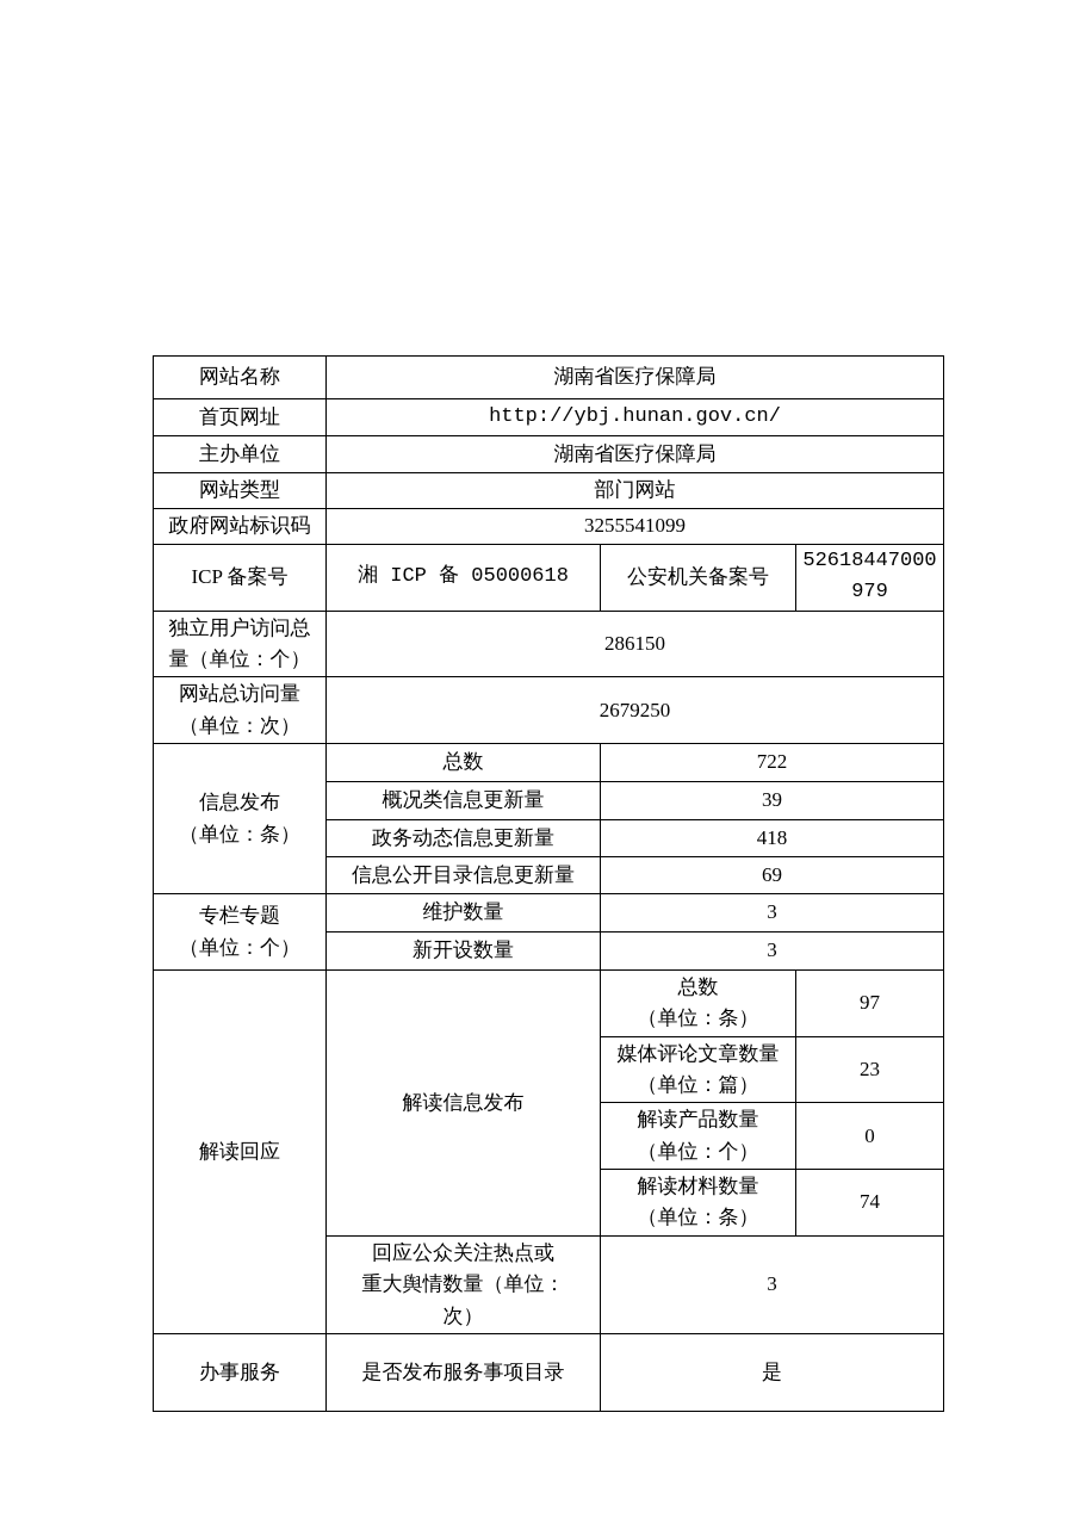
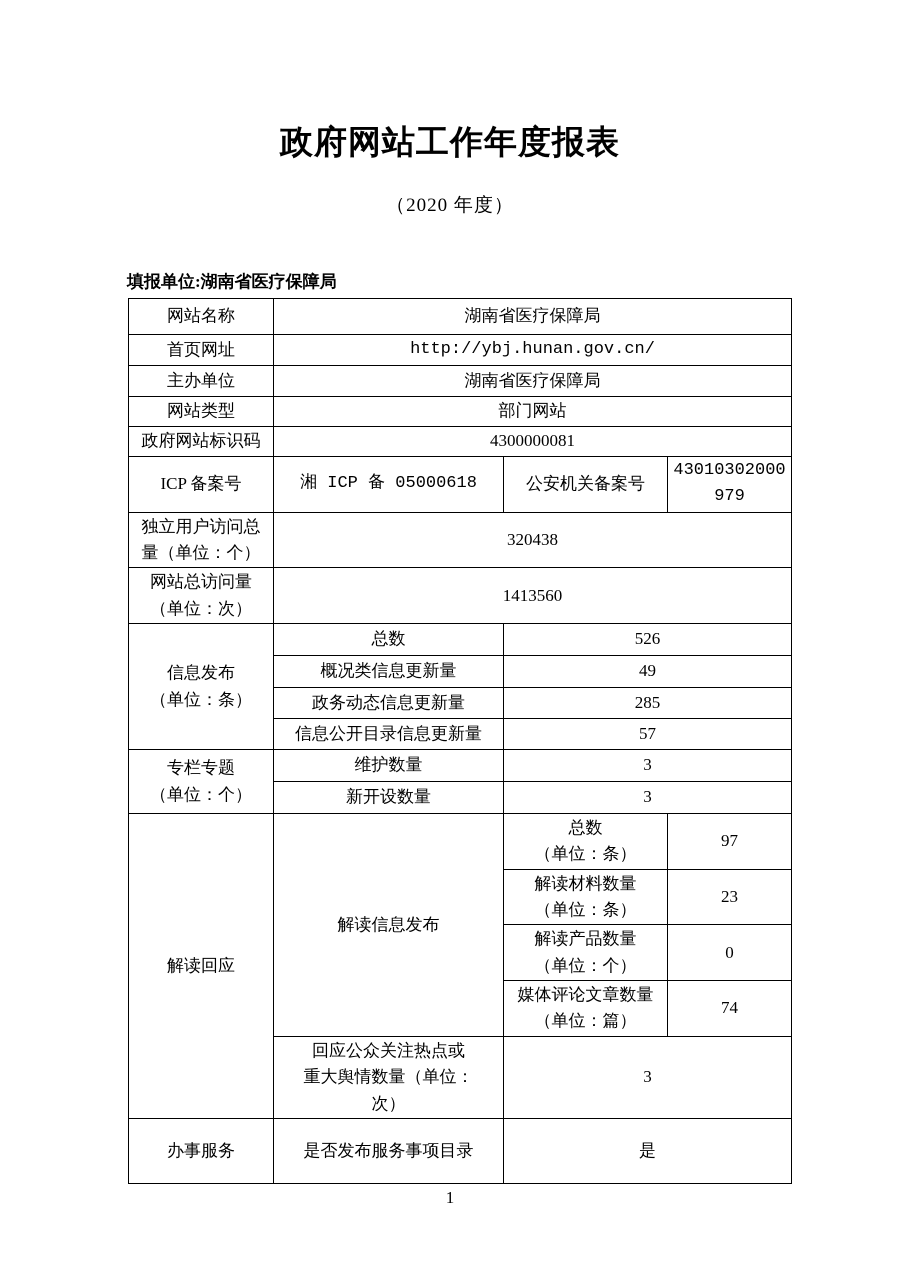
+ 政府网站工作年度报表
+ （2020 年度）
+ 填报单位:湖南省医疗保障局
  网站名称	湖南省医疗保障局
  首页网址	http://ybj.hunan.gov.cn/
  主办单位	湖南省医疗保障局
  网站类型	部门网站
- 政府网站标识码	3255541099
+ 政府网站标识码	4300000081
- ICP 备案号	湘 ICP 备 05000618	公安机关备案号	52618447000 979
+ ICP 备案号	湘 ICP 备 05000618	公安机关备案号	43010302000 979
- 独立用户访问总 量（单位：个）	286150
+ 独立用户访问总 量（单位：个）	320438
- 网站总访问量 （单位：次）	2679250
+ 网站总访问量 （单位：次）	1413560
- 信息发布 （单位：条）	总数	722
+ 信息发布 （单位：条）	总数	526
- 概况类信息更新量	39
+ 概况类信息更新量	49
- 政务动态信息更新量	418
+ 政务动态信息更新量	285
- 信息公开目录信息更新量	69
+ 信息公开目录信息更新量	57
  专栏专题 （单位：个）	维护数量	3
  新开设数量	3
  解读回应	解读信息发布	总数 （单位：条）	97
- 媒体评论文章数量 （单位：篇）	23
+ 解读材料数量 （单位：条）	23
  解读产品数量 （单位：个）	0
- 解读材料数量 （单位：条）	74
+ 媒体评论文章数量 （单位：篇）	74
  回应公众关注热点或 重大舆情数量（单位： 次）	3
  办事服务	是否发布服务事项目录	是
+ 1
